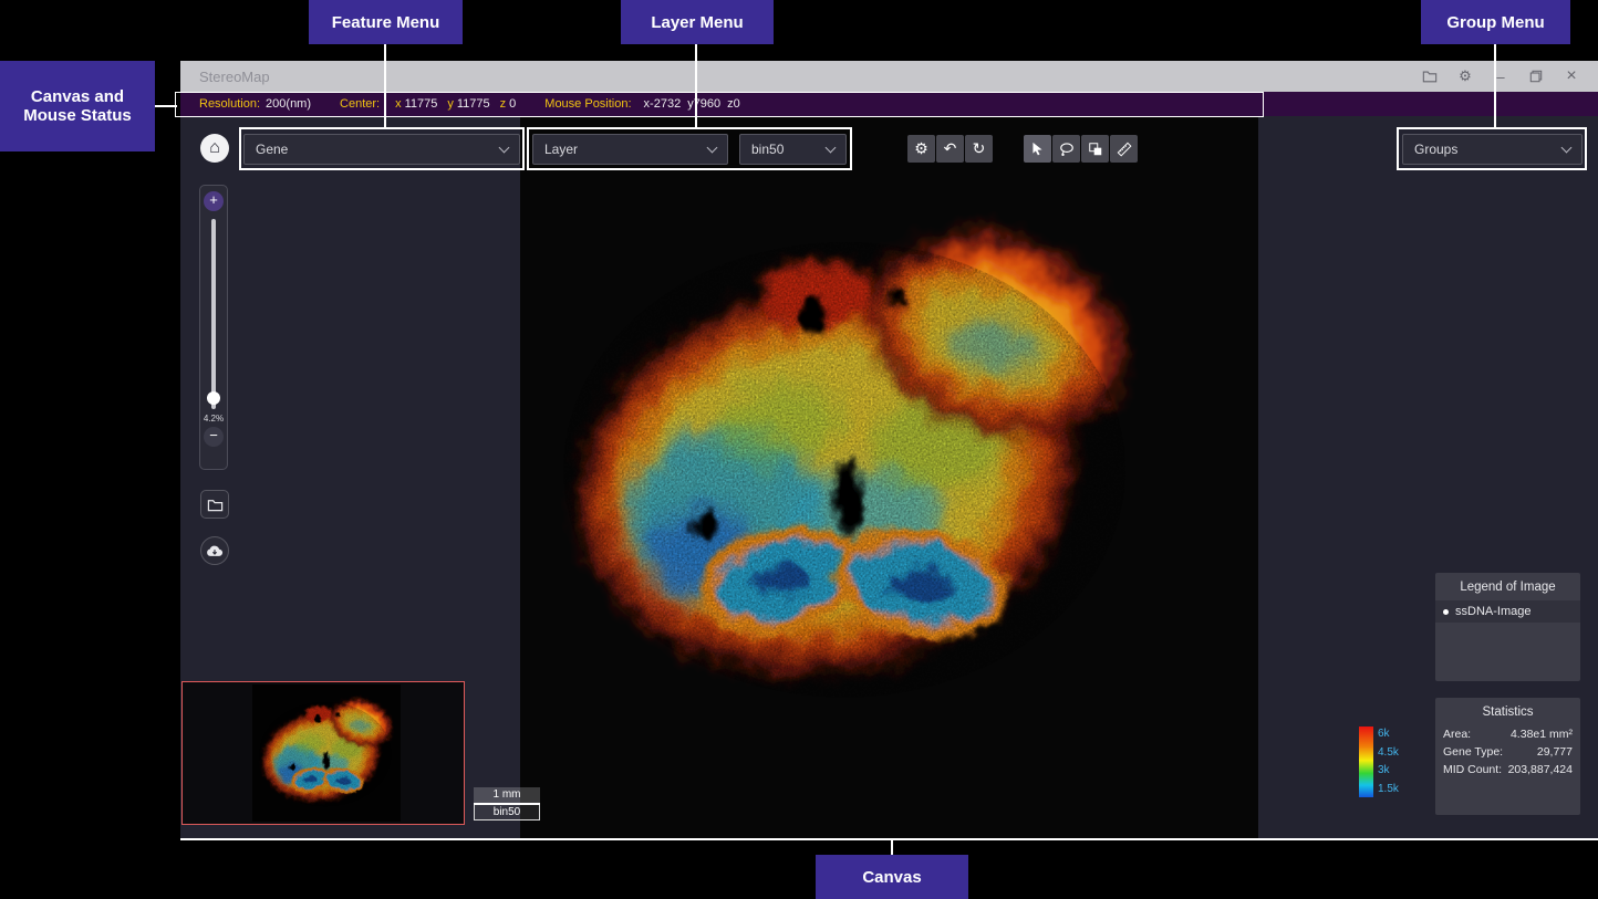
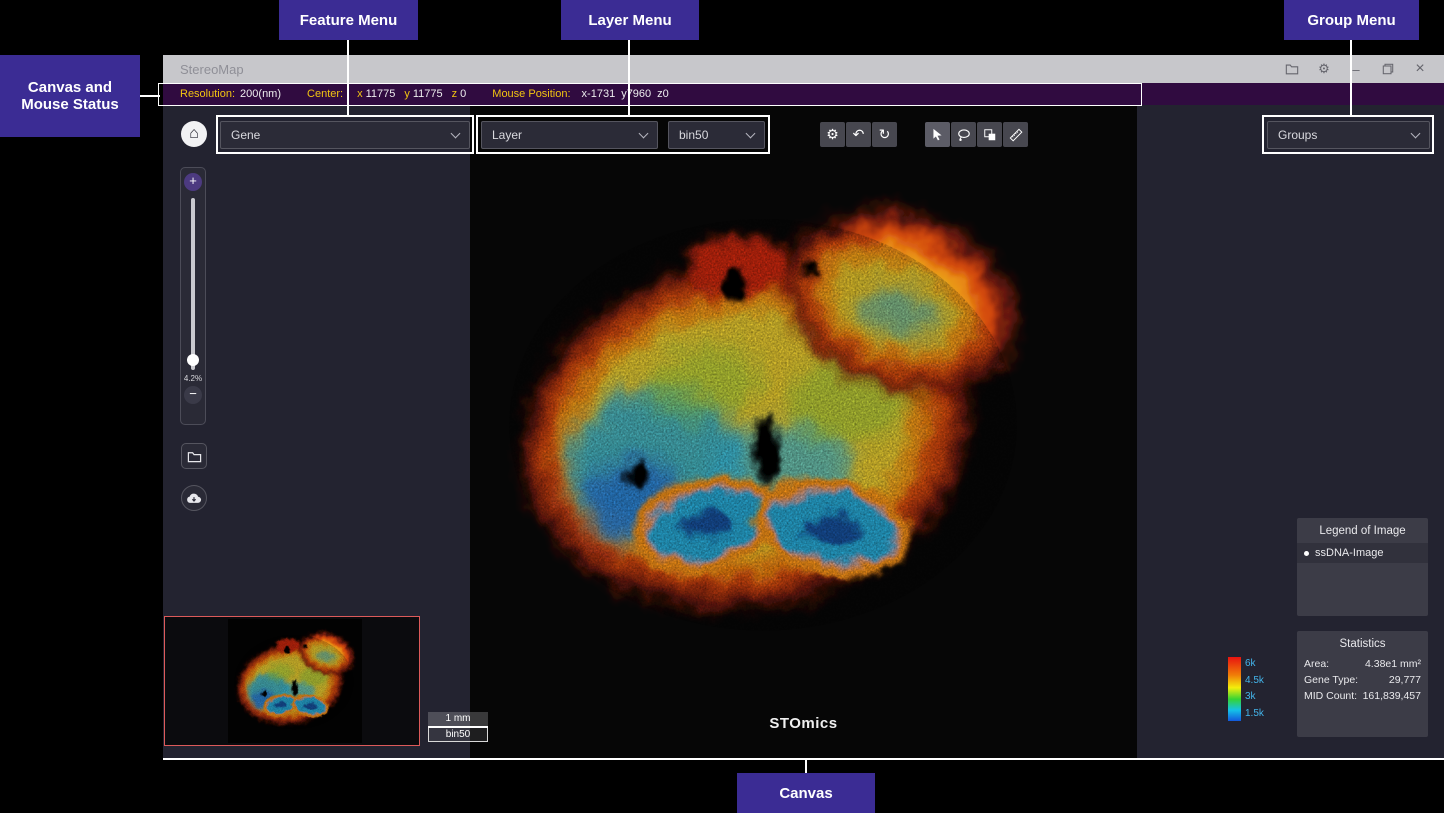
  StereoMap
  ⚙
  –
  ×
  Resolution:
  200(nm)
  Center:
  x
  11775
  y
  11775
  z
  0
  Mouse Position:
  x
- -2732
+ -1731
  y
  960
  z
  0
  ⌂
  Gene
  +
  4.2%
  −
  Layer
  bin50
  ⚙
  ↶
  ↻
+ STOmics
  Groups
  Legend of Image
  ssDNA-Image
  6k
  4.5k
  3k
  1.5k
  Statistics
  Area:
  4.38e1 mm²
  Gene Type:
  29,777
  MID Count:
- 203,887,424
+ 161,839,457
  1 mm
  bin50
  Feature Menu
  Layer Menu
  Group Menu
  Canvas and Mouse Status
  Canvas
